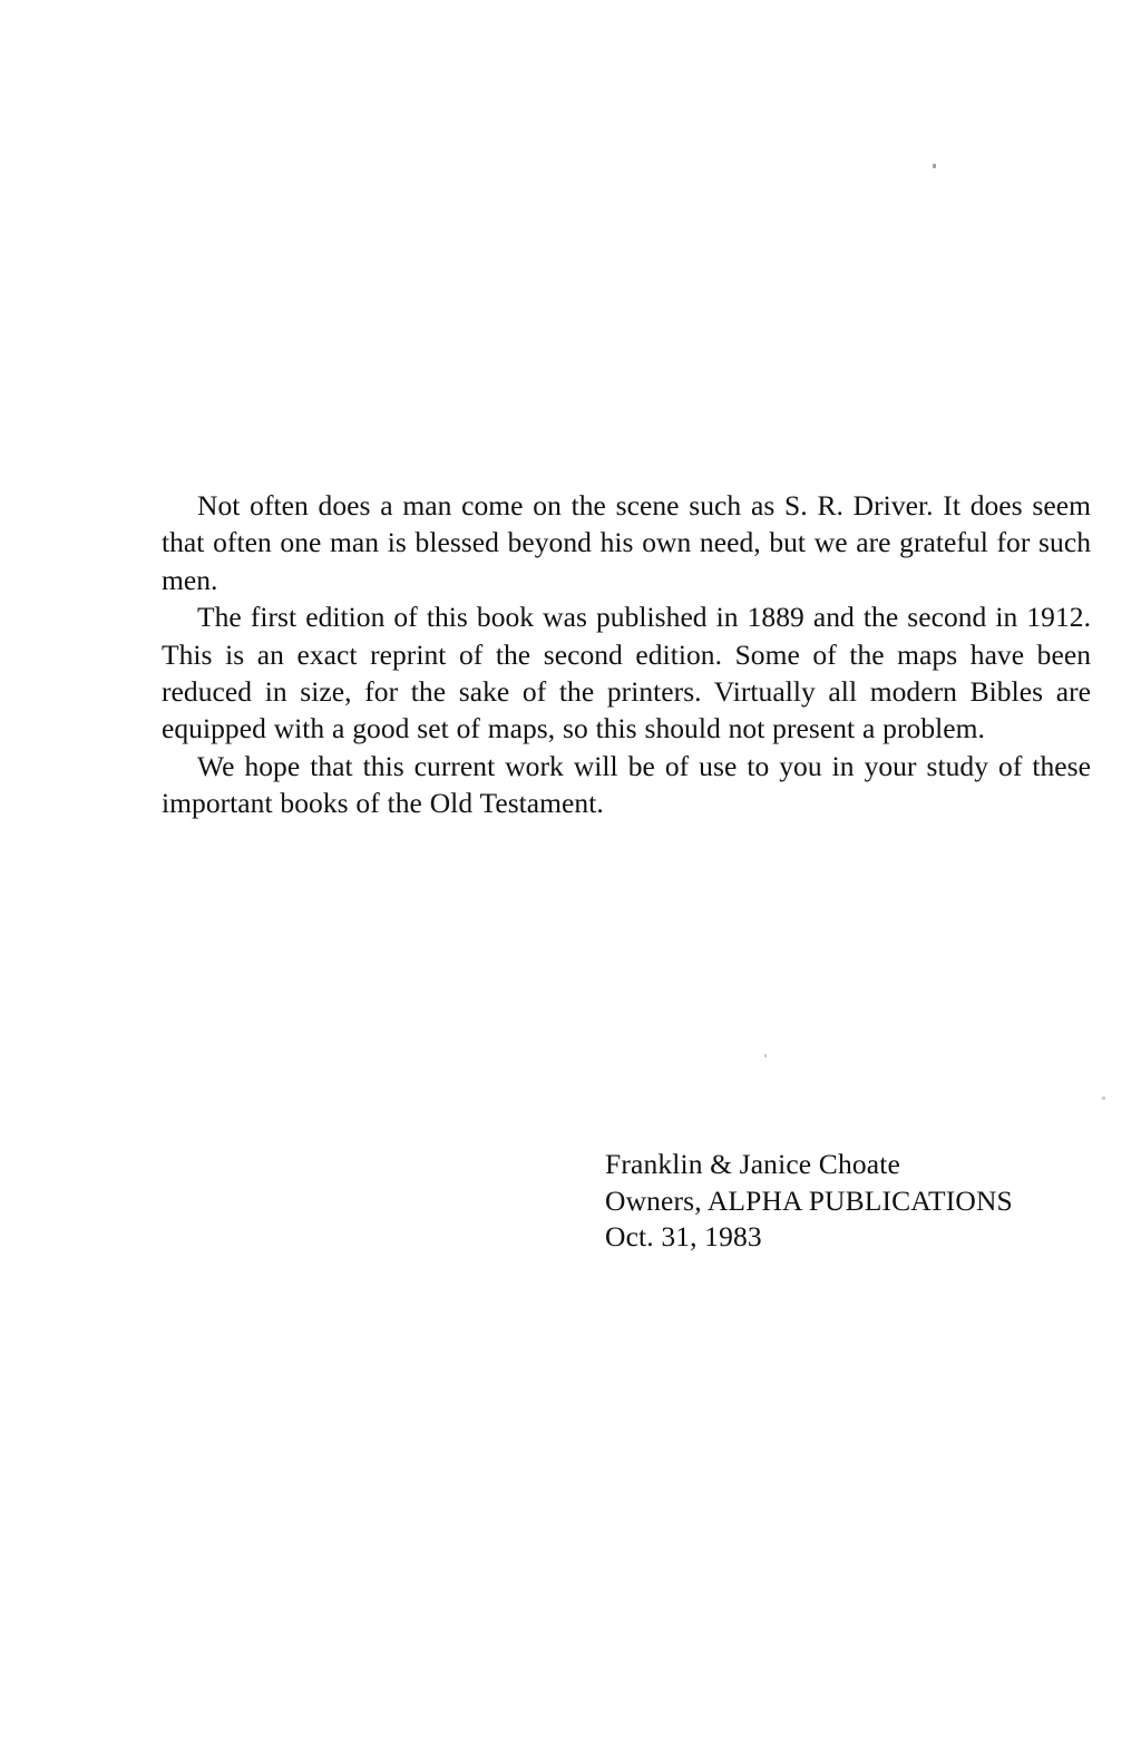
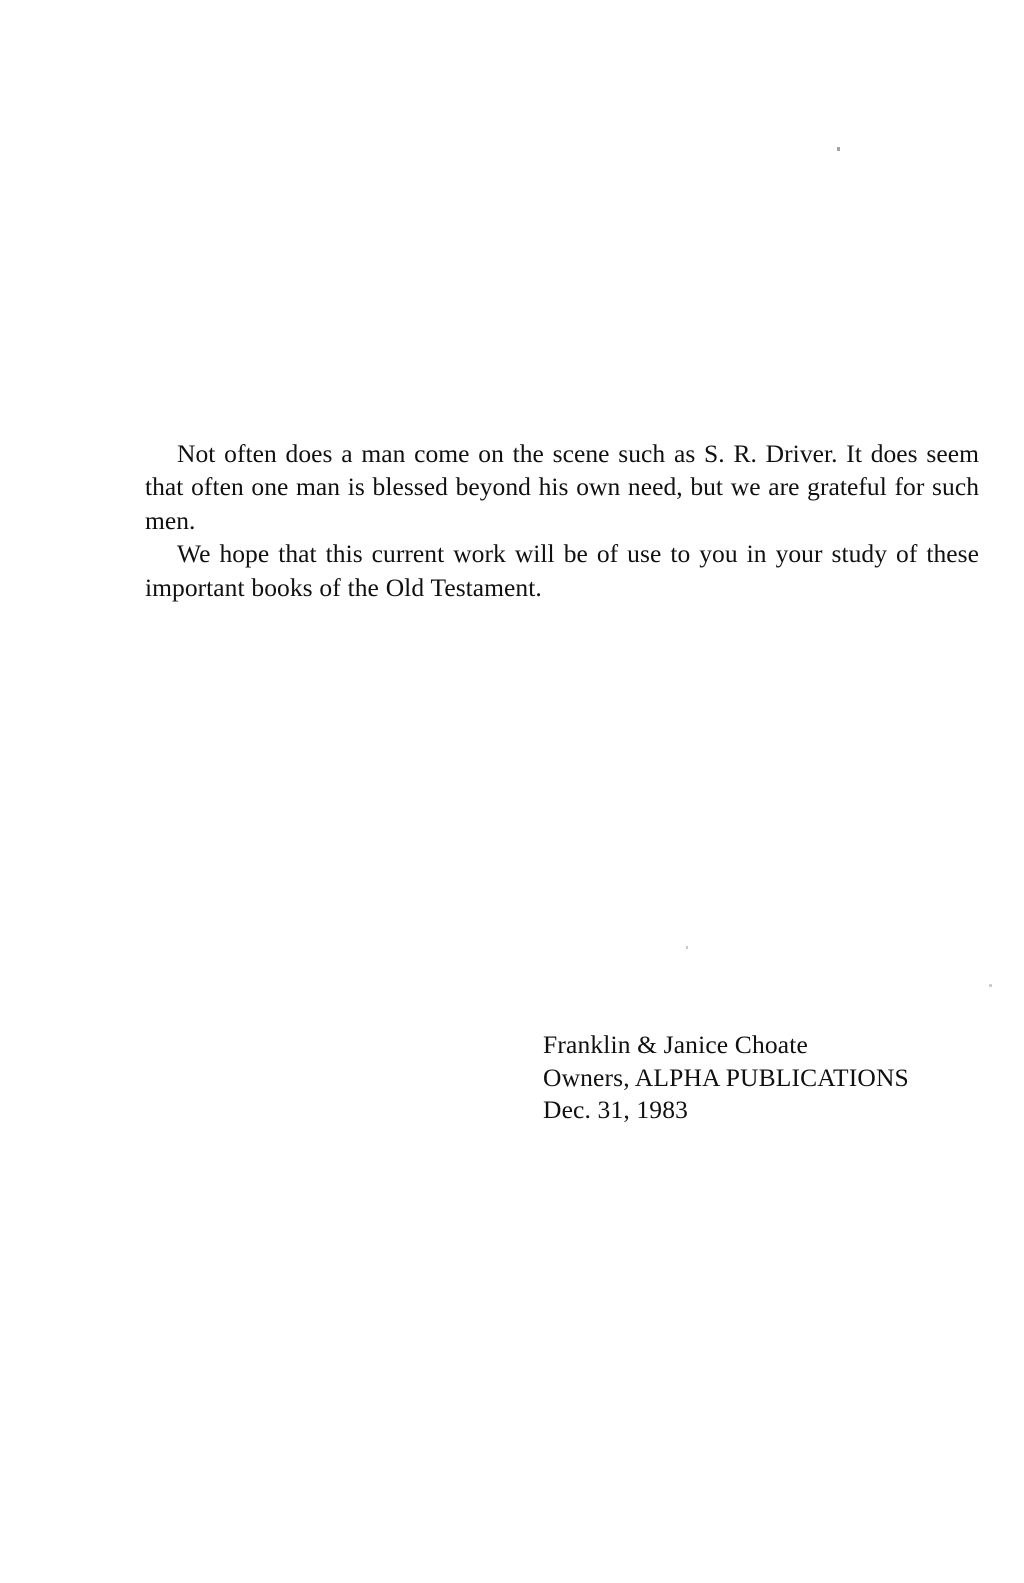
  Not often does a man come on the scene such as S. R. Driver. It does seem that often one man is blessed beyond his own need, but we are grateful for such men.
- The first edition of this book was published in 1889 and the second in 1912. This is an exact reprint of the second edition. Some of the maps have been reduced in size, for the sake of the printers. Virtually all modern Bibles are equipped with a good set of maps, so this should not present a problem.
  We hope that this current work will be of use to you in your study of these important books of the Old Testament.
  Franklin & Janice Choate
  Owners, ALPHA PUBLICATIONS
- Oct. 31, 1983
+ Dec. 31, 1983
